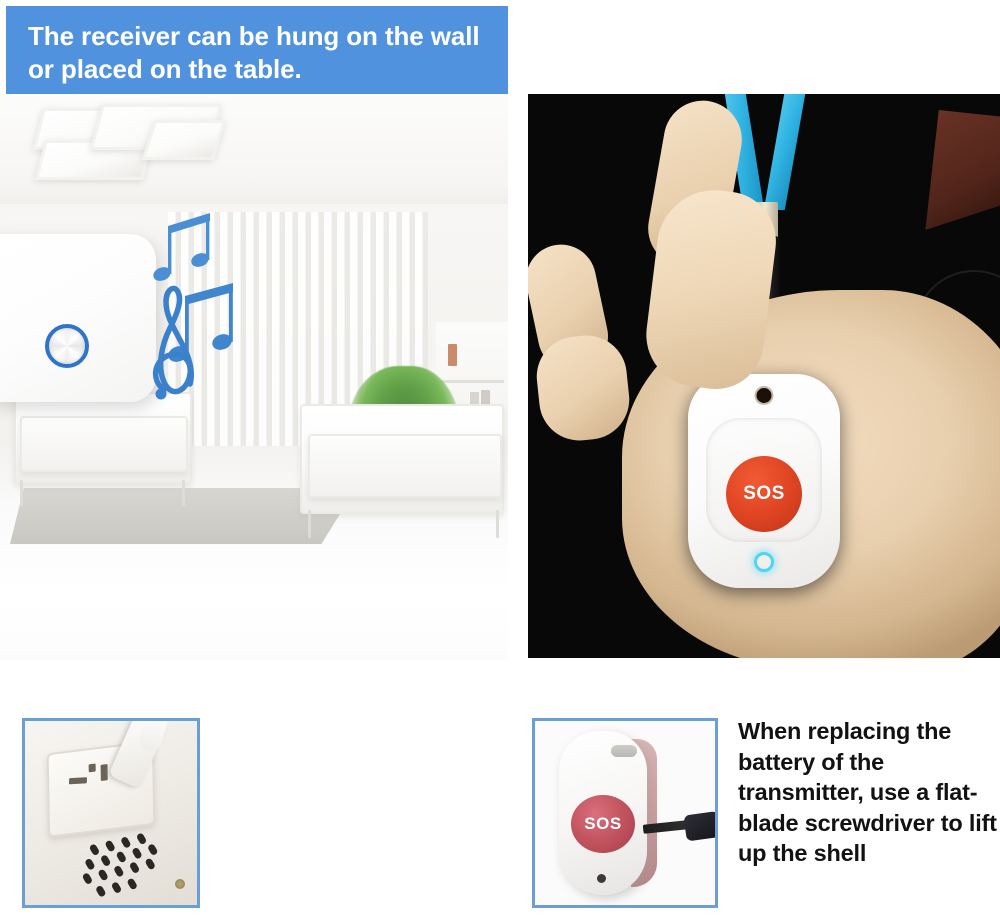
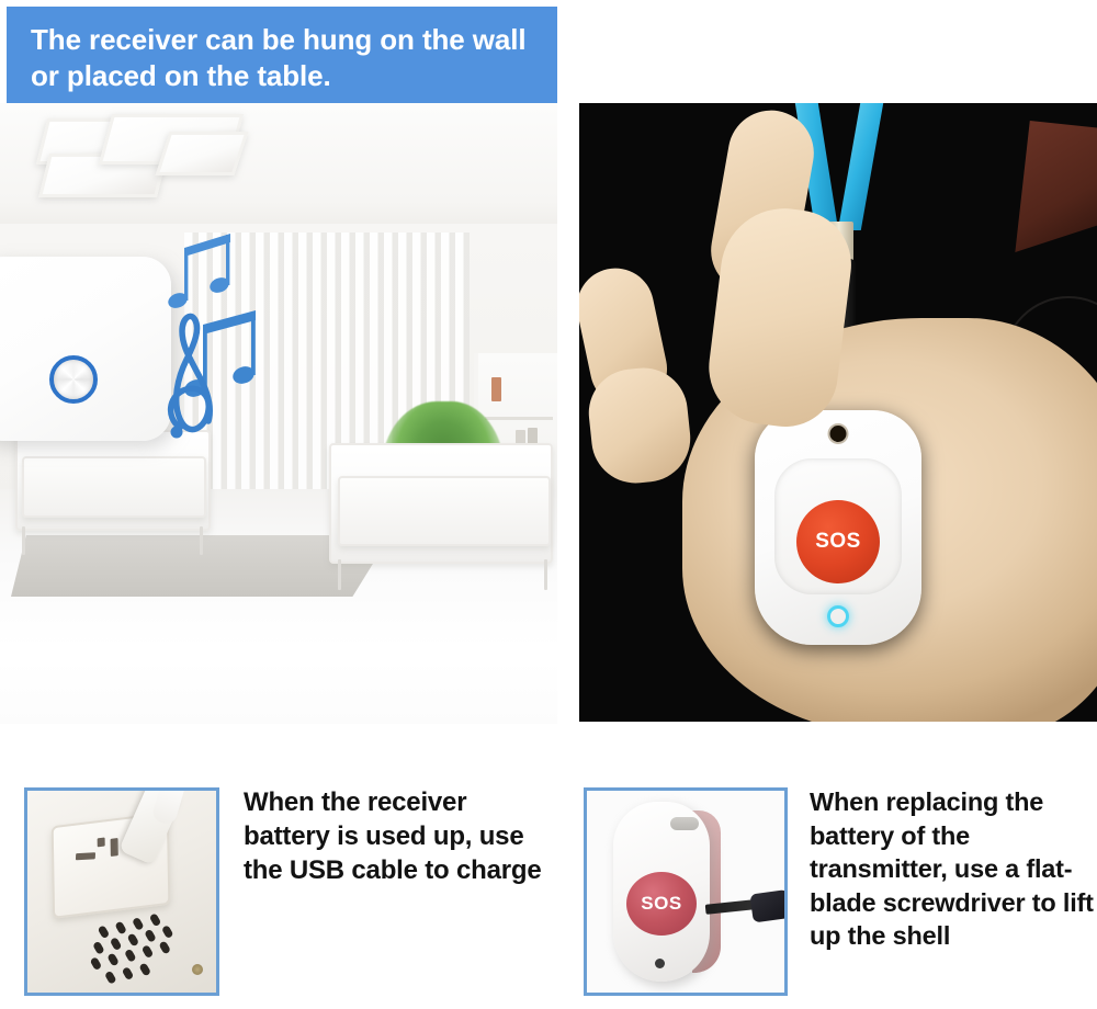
  The receiver can be hung on the wall or placed on the table.
  SOS
+ When the receiver battery is used up, use the USB cable to charge
  SOS
  When replacing the battery of the transmitter, use a flat-blade screwdriver to lift up the shell
